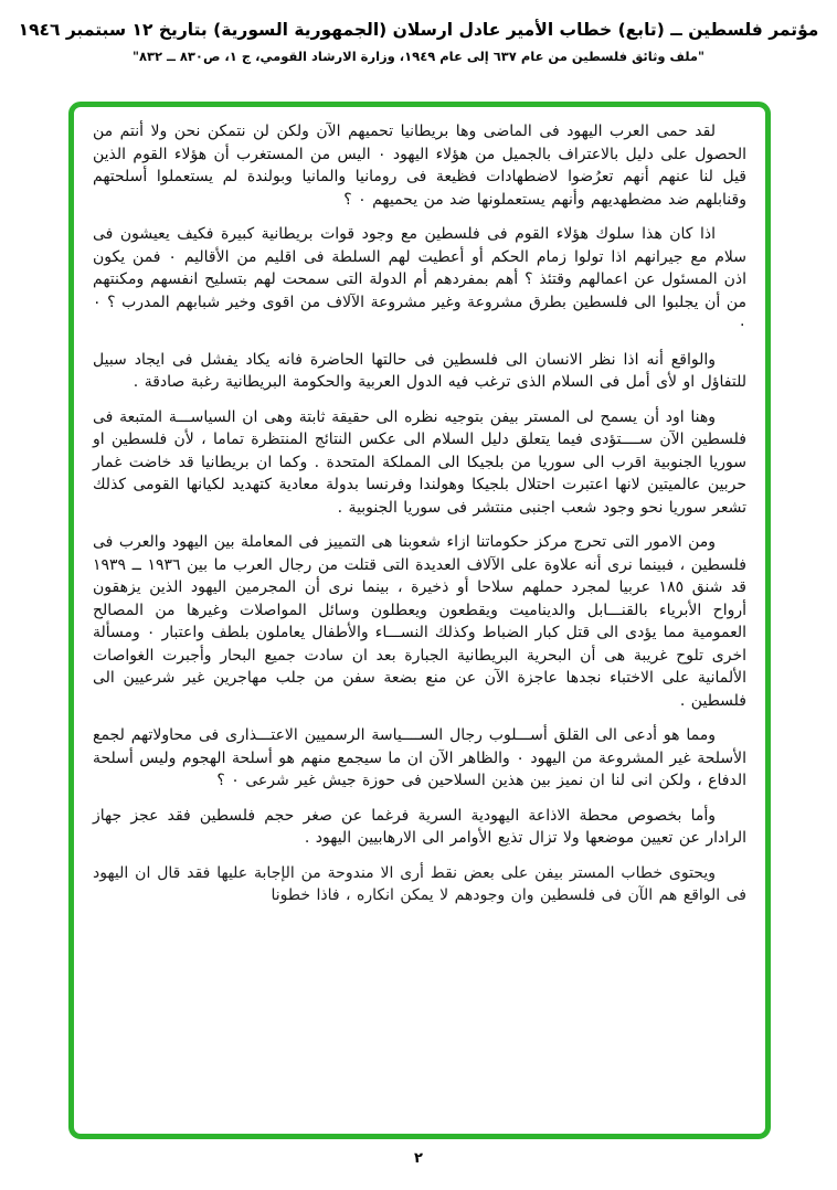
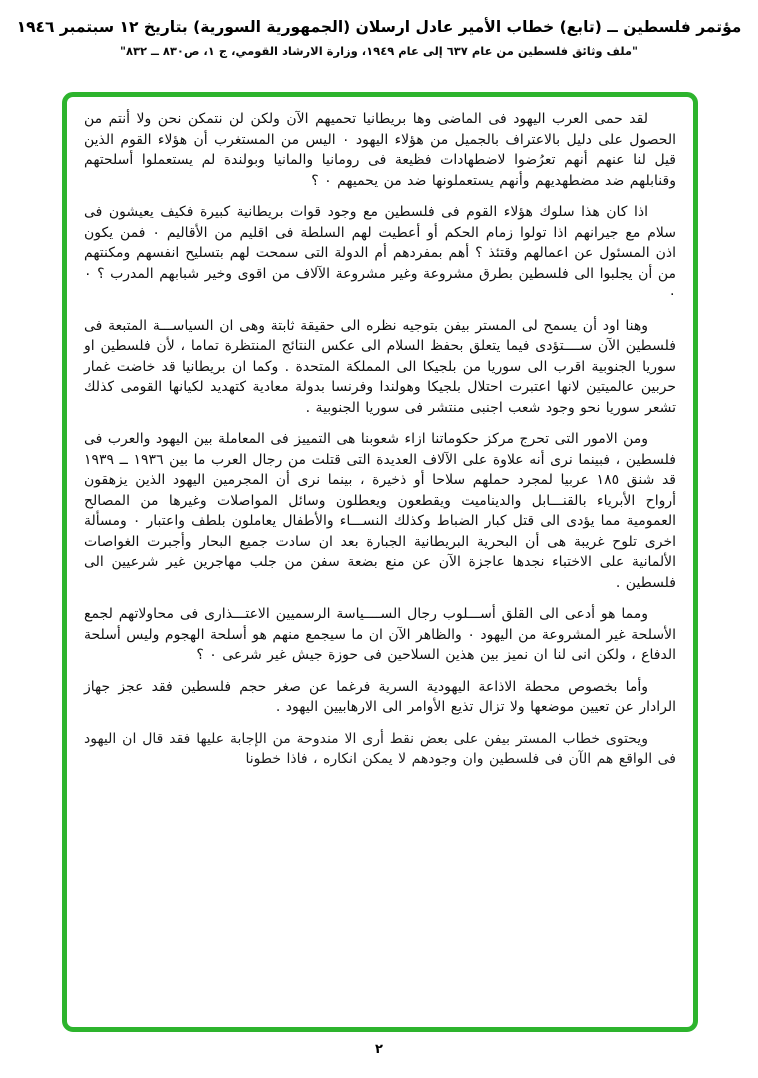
  مؤتمر فلسطين ــ (تابع) خطاب الأمير عادل ارسلان (الجمهورية السورية) بتاريخ ١٢ سبتمبر ١٩٤٦
  "ملف وثائق فلسطين من عام ٦٣٧ إلى عام ١٩٤٩، وزارة الارشاد القومي، ج ١، ص٨٣٠ ــ ٨٣٢"
  لقد حمى العرب اليهود فى الماضى وها بريطانيا تحميهم الآن ولكن لن نتمكن نحن ولا أنتم من الحصول على دليل بالاعتراف بالجميل من هؤلاء اليهود ٠ اليس من المستغرب أن هؤلاء القوم الذين قيل لنا عنهم أنهم تعرُضوا لاضطهادات فظيعة فى رومانيا والمانيا وبولندة لم يستعملوا أسلحتهم وقنابلهم ضد مضطهديهم وأنهم يستعملونها ضد من يحميهم ٠ ؟
  اذا كان هذا سلوك هؤلاء القوم فى فلسطين مع وجود قوات بريطانية كبيرة فكيف يعيشون فى سلام مع جيرانهم اذا تولوا زمام الحكم أو أعطيت لهم السلطة فى اقليم من الأقاليم ٠ فمن يكون اذن المسئول عن اعمالهم وقتئذ ؟ أهم بمفردهم أم الدولة التى سمحت لهم بتسليح انفسهم ومكنتهم من أن يجلبوا الى فلسطين بطرق مشروعة وغير مشروعة الآلاف من اقوى وخير شبابهم المدرب ؟ ٠ ٠
- والواقع أنه اذا نظر الانسان الى فلسطين فى حالتها الحاضرة فانه يكاد يفشل فى ايجاد سبيل للتفاؤل او لأى أمل فى السلام الذى ترغب فيه الدول العربية والحكومة البريطانية رغبة صادقة .
- وهنا اود أن يسمح لى المستر بيفن بتوجيه نظره الى حقيقة ثابتة وهى ان السياســـة المتبعة فى فلسطين الآن ســــتؤدى فيما يتعلق دليل السلام الى عكس النتائج المنتظرة تماما ، لأن فلسطين او سوريا الجنوبية اقرب الى سوريا من بلجيكا الى المملكة المتحدة . وكما ان بريطانيا قد خاضت غمار حربين عالميتين لانها اعتبرت احتلال بلجيكا وهولندا وفرنسا بدولة معادية كتهديد لكيانها القومى كذلك تشعر سوريا نحو وجود شعب اجنبى منتشر فى سوريا الجنوبية .
+ وهنا اود أن يسمح لى المستر بيفن بتوجيه نظره الى حقيقة ثابتة وهى ان السياســـة المتبعة فى فلسطين الآن ســــتؤدى فيما يتعلق بحفظ السلام الى عكس النتائج المنتظرة تماما ، لأن فلسطين او سوريا الجنوبية اقرب الى سوريا من بلجيكا الى المملكة المتحدة . وكما ان بريطانيا قد خاضت غمار حربين عالميتين لانها اعتبرت احتلال بلجيكا وهولندا وفرنسا بدولة معادية كتهديد لكيانها القومى كذلك تشعر سوريا نحو وجود شعب اجنبى منتشر فى سوريا الجنوبية .
  ومن الامور التى تحرج مركز حكوماتنا ازاء شعوبنا هى التمييز فى المعاملة بين اليهود والعرب فى فلسطين ، فبينما نرى أنه علاوة على الآلاف العديدة التى قتلت من رجال العرب ما بين ١٩٣٦ ــ ١٩٣٩ قد شنق ١٨٥ عربيا لمجرد حملهم سلاحا أو ذخيرة ، بينما نرى أن المجرمين اليهود الذين يزهقون أرواح الأبرياء بالقنـــابل والديناميت ويقطعون ويعطلون وسائل المواصلات وغيرها من المصالح العمومية مما يؤدى الى قتل كبار الضباط وكذلك النســـاء والأطفال يعاملون بلطف واعتبار ٠ ومسألة اخرى تلوح غريبة هى أن البحرية البريطانية الجبارة بعد ان سادت جميع البحار وأجبرت الغواصات الألمانية على الاختباء نجدها عاجزة الآن عن منع بضعة سفن من جلب مهاجرين غير شرعيين الى فلسطين .
  ومما هو أدعى الى القلق أســـلوب رجال الســــياسة الرسميين الاعتـــذارى فى محاولاتهم لجمع الأسلحة غير المشروعة من اليهود ٠ والظاهر الآن ان ما سيجمع منهم هو أسلحة الهجوم وليس أسلحة الدفاع ، ولكن انى لنا ان نميز بين هذين السلاحين فى حوزة جيش غير شرعى ٠ ؟
  وأما بخصوص محطة الاذاعة اليهودية السرية فرغما عن صغر حجم فلسطين فقد عجز جهاز الرادار عن تعيين موضعها ولا تزال تذيع الأوامر الى الارهابيين اليهود .
  ويحتوى خطاب المستر بيفن على بعض نقط أرى الا مندوحة من الإجابة عليها فقد قال ان اليهود فى الواقع هم الآن فى فلسطين وان وجودهم لا يمكن انكاره ، فاذا خطونا
  ٢
